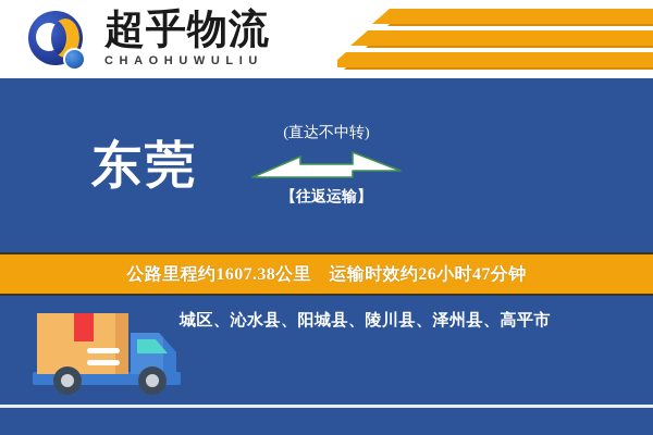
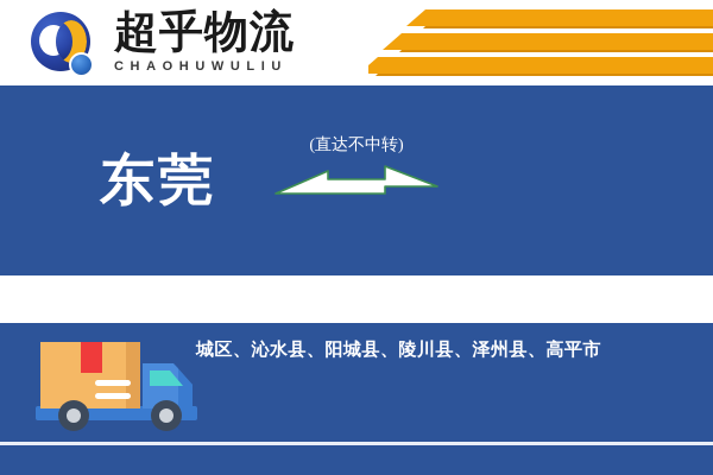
  超乎物流
  CHAOHUWULIU
  东莞
  (直达不中转)
- 【往返运输】
- 公路里程约1607.38公里 运输时效约26小时47分钟
  城区、沁水县、阳城县、陵川县、泽州县、高平市
